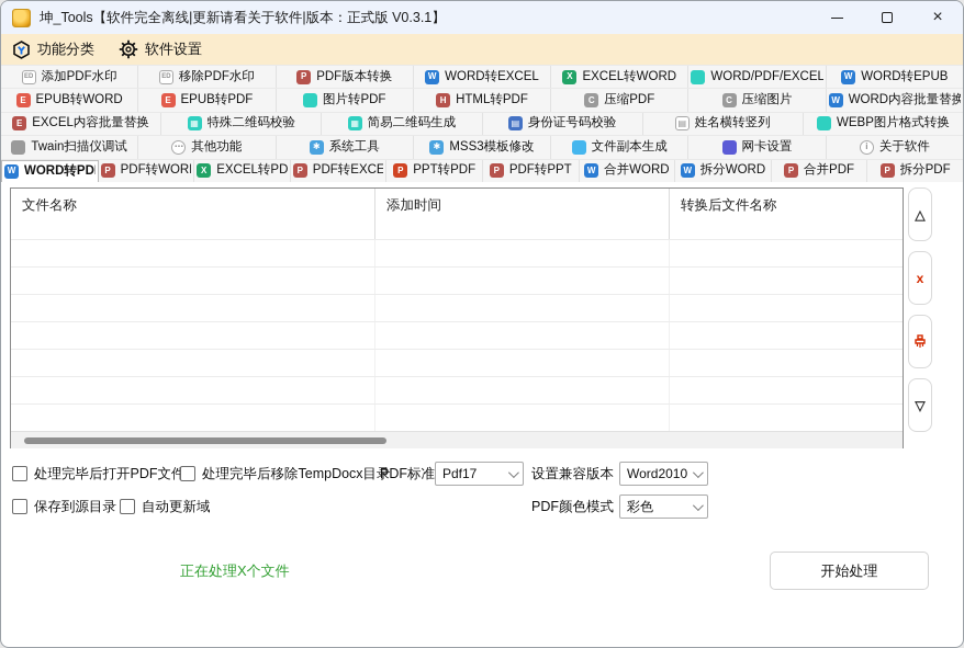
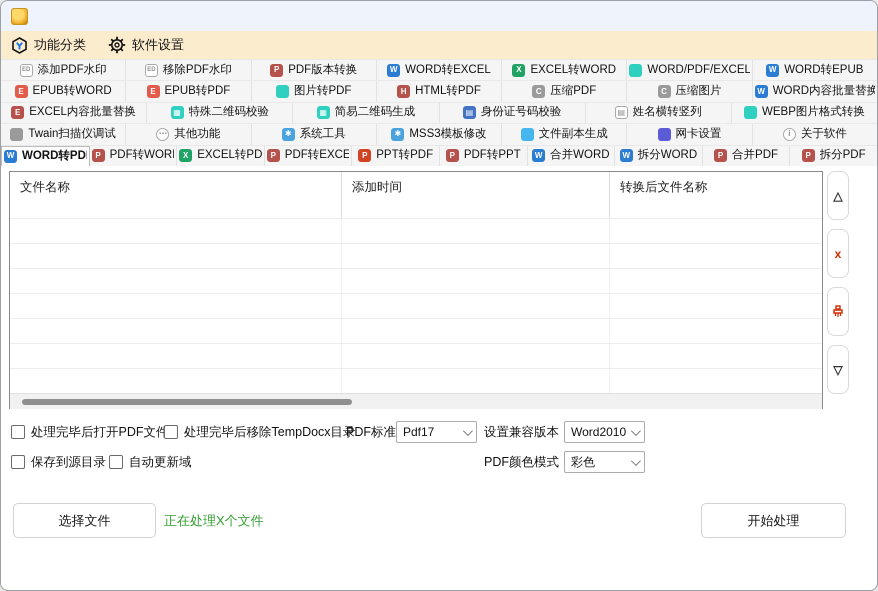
- 坤_Tools【软件完全离线|更新请看关于软件|版本：正式版 V0.3.1】
- ×
  功能分类
  软件设置
  添加PDF水印
  移除PDF水印
  P
  PDF版本转换
  W
  WORD转EXCEL
  X
  EXCEL转WORD
  WORD/PDF/EXCEL
  W
  WORD转EPUB
  E
  EPUB转WORD
  E
  EPUB转PDF
  图片转PDF
  H
  HTML转PDF
  C
  压缩PDF
  C
  压缩图片
  W
  WORD内容批量替换
  E
  EXCEL内容批量替换
  ▦
  特殊二维码校验
  ▦
  简易二维码生成
  ▤
  身份证号码校验
  ▤
  姓名横转竖列
  WEBP图片格式转换
  Twain扫描仪调试
  ⋯
  其他功能
  ✱
  系统工具
  ✱
  MSS3模板修改
  文件副本生成
  网卡设置
  i
  关于软件
  W
  WORD转PD
  P
  PDF转WOR
  X
  EXCEL转PD
  P
  PDF转EXCE
  P
  PPT转PDF
  P
  PDF转PPT
  W
  合并WORD
  W
  拆分WORD
  P
  合并PDF
  P
  拆分PDF
  文件名称
  添加时间
  转换后文件名称
  △
  x
  ▽
  处理完毕后打开PDF文件
  处理完毕后移除TempDocx目录
  PDF标准
  Pdf17
  设置兼容版本
  Word2010
  保存到源目录
  自动更新域
  PDF颜色模式
  彩色
+ 选择文件
  正在处理X个文件
  开始处理
